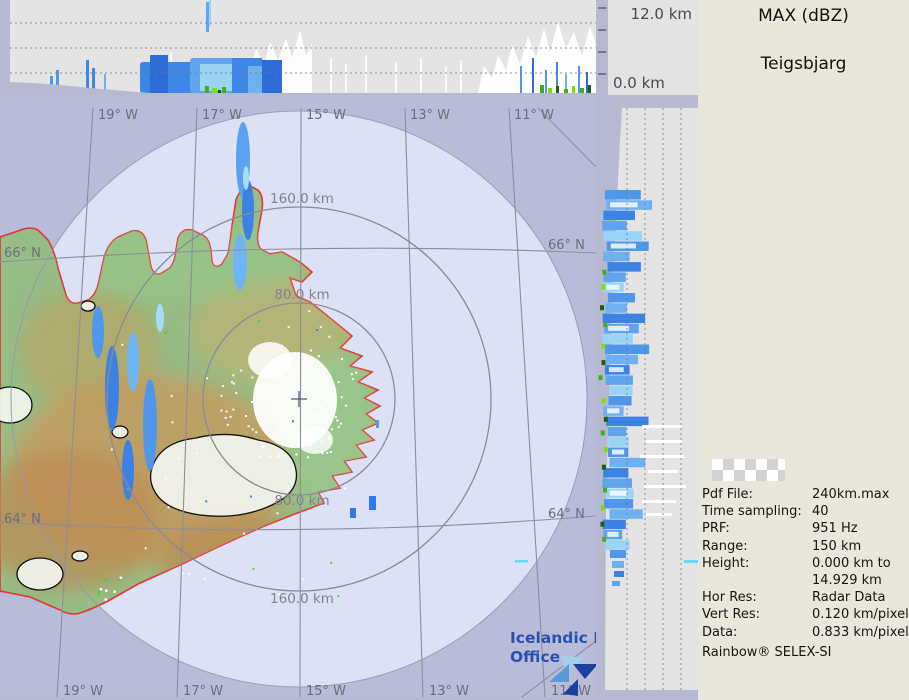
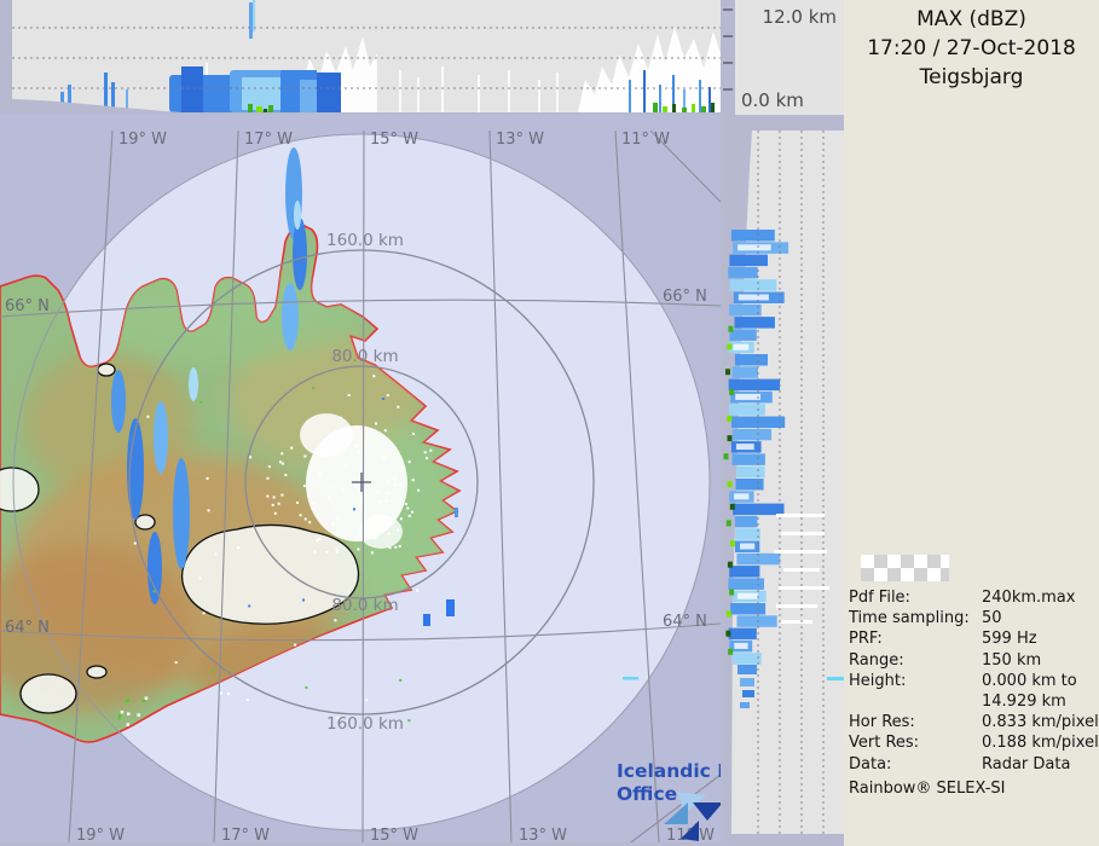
  12.0 km
  0.0 km
  19° W
  17° W
  15° W
  13° W
  11° W
  19° W
  17° W
  15° W
  13° W
  11 W
  66° N
  64° N
  66° N
  64° N
  160.0 km
  80.0 km
  80.0 km
  160.0 km
  Icelandic
  Office
  MAX (dBZ)
+ 17:20 / 27-Oct-2018
  Teigsbjarg
  Pdf File:
  240km.max
  Time sampling:
- 40
+ 50
  PRF:
- 951 Hz
+ 599 Hz
  Range:
  150 km
  Height:
  0.000 km to
  14.929 km
  Hor Res:
- Radar Data
+ 0.833 km/pixel
  Vert Res:
- 0.120 km/pixel
+ 0.188 km/pixel
  Data:
- 0.833 km/pixel
+ Radar Data
  Rainbow® SELEX-SI
